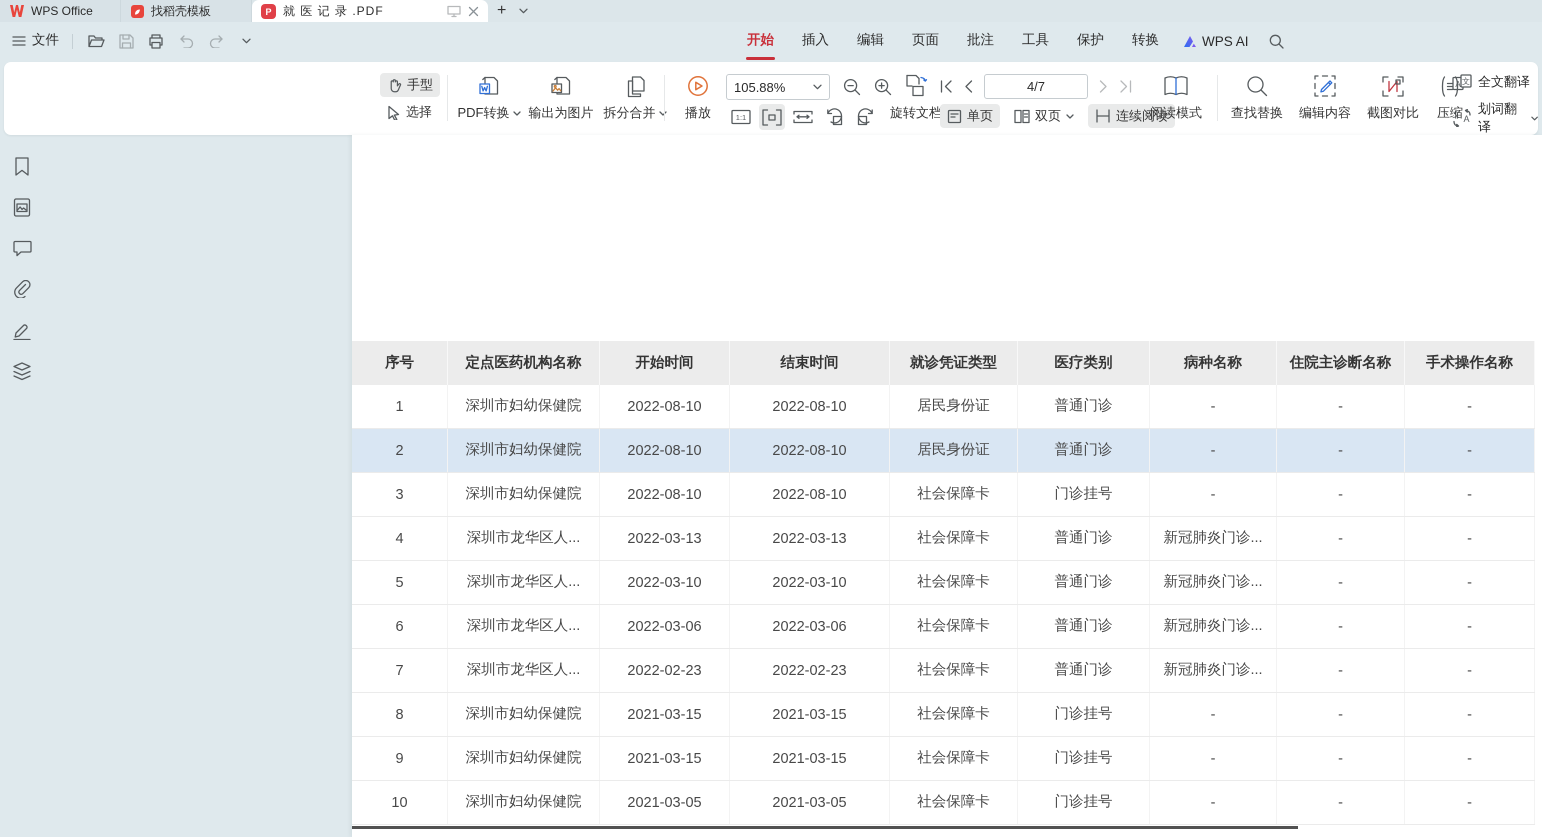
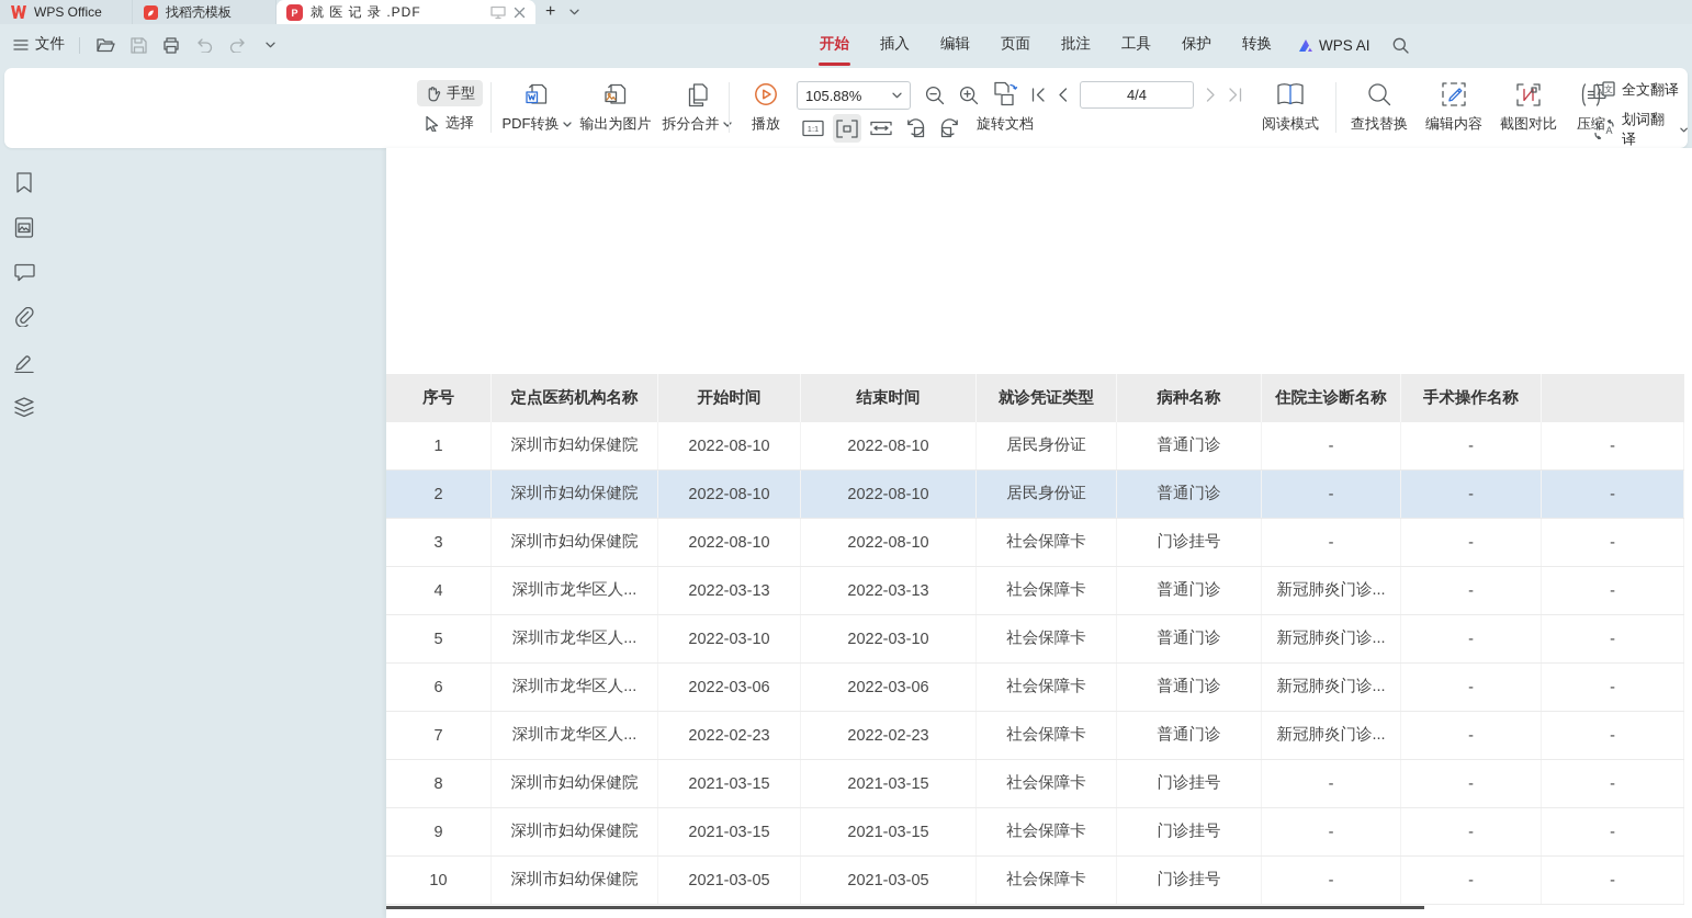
  WPS Office
  找稻壳模板
  P
  就 医 记 录 .PDF
  +
  文件
  开始
  插入
  编辑
  页面
  批注
  工具
  保护
  转换
  WPS AI
  手型
  选择
  PDF转换
  输出为图片
  拆分合并
  播放
  105.88%
  1:1
  旋转文档
- 4/7
+ 4/4
- 单页
- 双页
- 连续阅读
  阅读模式
  查找替换
  编辑内容
  截图对比
  压缩
  A
  文
  全文翻译
  文
  A
  划词翻译
  序号
  定点医药机构名称
  开始时间
  结束时间
  就诊凭证类型
- 医疗类别
  病种名称
  住院主诊断名称
  手术操作名称
  1
  深圳市妇幼保健院
  2022-08-10
  2022-08-10
  居民身份证
  普通门诊
  -
  -
  -
  2
  深圳市妇幼保健院
  2022-08-10
  2022-08-10
  居民身份证
  普通门诊
  -
  -
  -
  3
  深圳市妇幼保健院
  2022-08-10
  2022-08-10
  社会保障卡
  门诊挂号
  -
  -
  -
  4
  深圳市龙华区人...
  2022-03-13
  2022-03-13
  社会保障卡
  普通门诊
  新冠肺炎门诊...
  -
  -
  5
  深圳市龙华区人...
  2022-03-10
  2022-03-10
  社会保障卡
  普通门诊
  新冠肺炎门诊...
  -
  -
  6
  深圳市龙华区人...
  2022-03-06
  2022-03-06
  社会保障卡
  普通门诊
  新冠肺炎门诊...
  -
  -
  7
  深圳市龙华区人...
  2022-02-23
  2022-02-23
  社会保障卡
  普通门诊
  新冠肺炎门诊...
  -
  -
  8
  深圳市妇幼保健院
  2021-03-15
  2021-03-15
  社会保障卡
  门诊挂号
  -
  -
  -
  9
  深圳市妇幼保健院
  2021-03-15
  2021-03-15
  社会保障卡
  门诊挂号
  -
  -
  -
  10
  深圳市妇幼保健院
  2021-03-05
  2021-03-05
  社会保障卡
  门诊挂号
  -
  -
  -
